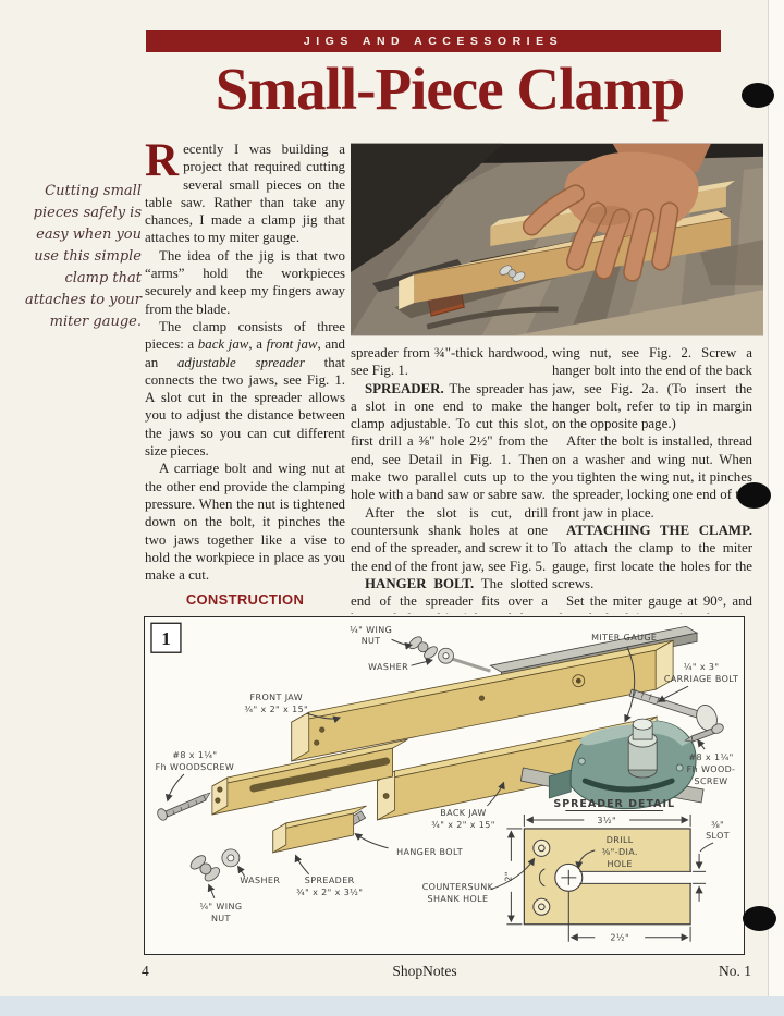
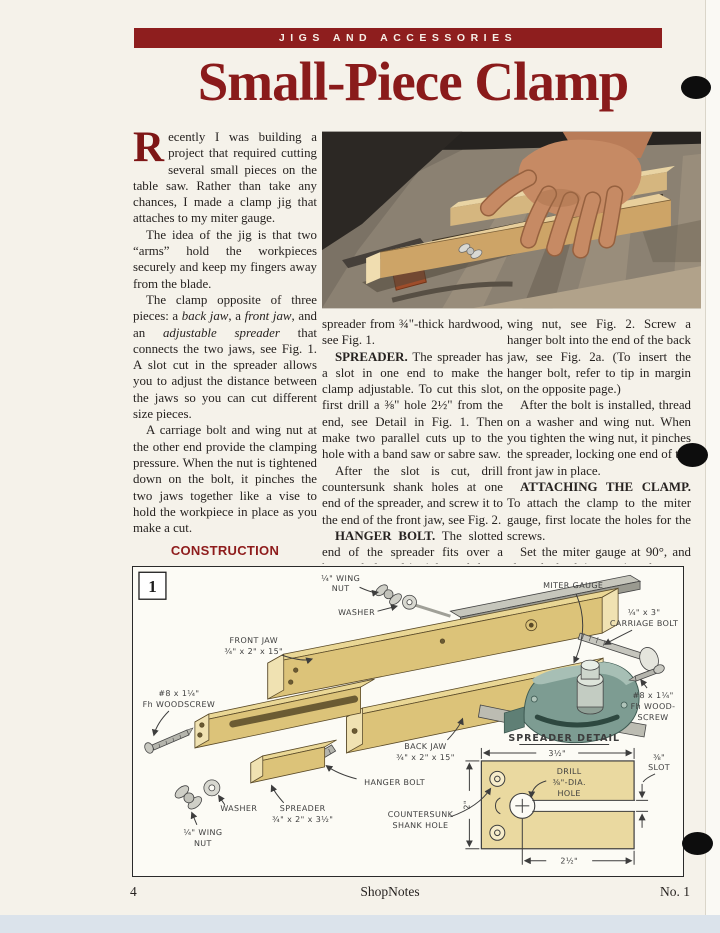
  JIGS AND ACCESSORIES
  Small-Piece Clamp
- Cutting small pieces safely is easy when you use this simple clamp that attaches to your miter gauge.
  R
  ecently I was building a project that required cutting several small pieces on the table saw. Rather than take any chances, I made a clamp jig that attaches to my miter gauge.
  The idea of the jig is that two “arms” hold the workpieces securely and keep my fingers away from the blade.
- The clamp consists of three pieces: a back jaw, a front jaw, and an adjustable spreader that connects the two jaws, see Fig. 1. A slot cut in the spreader allows you to adjust the distance between the jaws so you can cut different size pieces.
+ The clamp opposite of three pieces: a back jaw, a front jaw, and an adjustable spreader that connects the two jaws, see Fig. 1. A slot cut in the spreader allows you to adjust the distance between the jaws so you can cut different size pieces.
  A carriage bolt and wing nut at the other end provide the clamping pressure. When the nut is tightened down on the bolt, it pinches the two jaws together like a vise to hold the workpiece in place as you make a cut.
  CONSTRUCTION
  spreader from ¾"-thick hardwood, see Fig. 1.
  SPREADER. The spreader has a slot in one end to make the clamp adjustable. To cut this slot, first drill a ⅜" hole 2½" from the end, see Detail in Fig. 1. Then make two parallel cuts up to the hole with a band saw or sabre saw.
- After the slot is cut, drill countersunk shank holes at one end of the spreader, and screw it to the end of the front jaw, see Fig. 5.
+ After the slot is cut, drill countersunk shank holes at one end of the spreader, and screw it to the end of the front jaw, see Fig. 2.
  wing nut, see Fig. 2. Screw a hanger bolt into the end of the back jaw, see Fig. 2a. (To insert the hanger bolt, refer to tip in margin on the opposite page.)
  After the bolt is installed, thread on a washer and wing nut. When you tighten the wing nut, it pinches the spreader, locking one end of front jaw in place.
  ATTACHING THE CLAMP. To attach the clamp to the miter gauge, first locate the holes for the screws.
  1
  SPREADER DETAIL
  3½"
  2½"
  DRILL
  ⅜"-DIA.
  HOLE
  ¼" WING
  NUT
  WASHER
  FRONT JAW
  ¾" x 2" x 15"
  MITER GAUGE
  ¼" x 3"
  CARRIAGE BOLT
  #8 x 1¼"
  Fh WOODSCREW
  #8 x 1¼"
  Fh WOOD-
  SCREW
  BACK JAW
  ¾" x 2" x 15"
  HANGER BOLT
  SPREADER
  ¾" x 2" x 3½"
  WASHER
  ¼" WING
  NUT
  COUNTERSUNK
  SHANK HOLE
  ⅜"
  SLOT
  4
  ShopNotes
  No. 1
